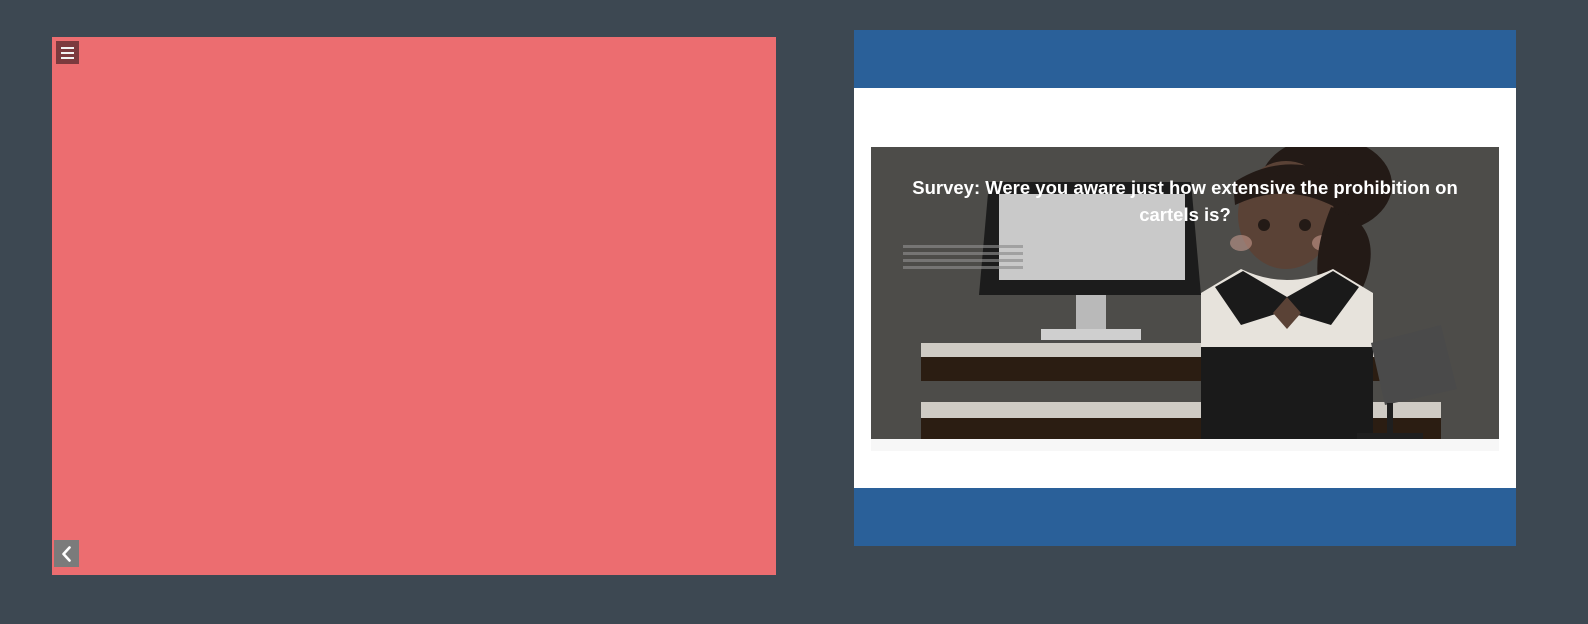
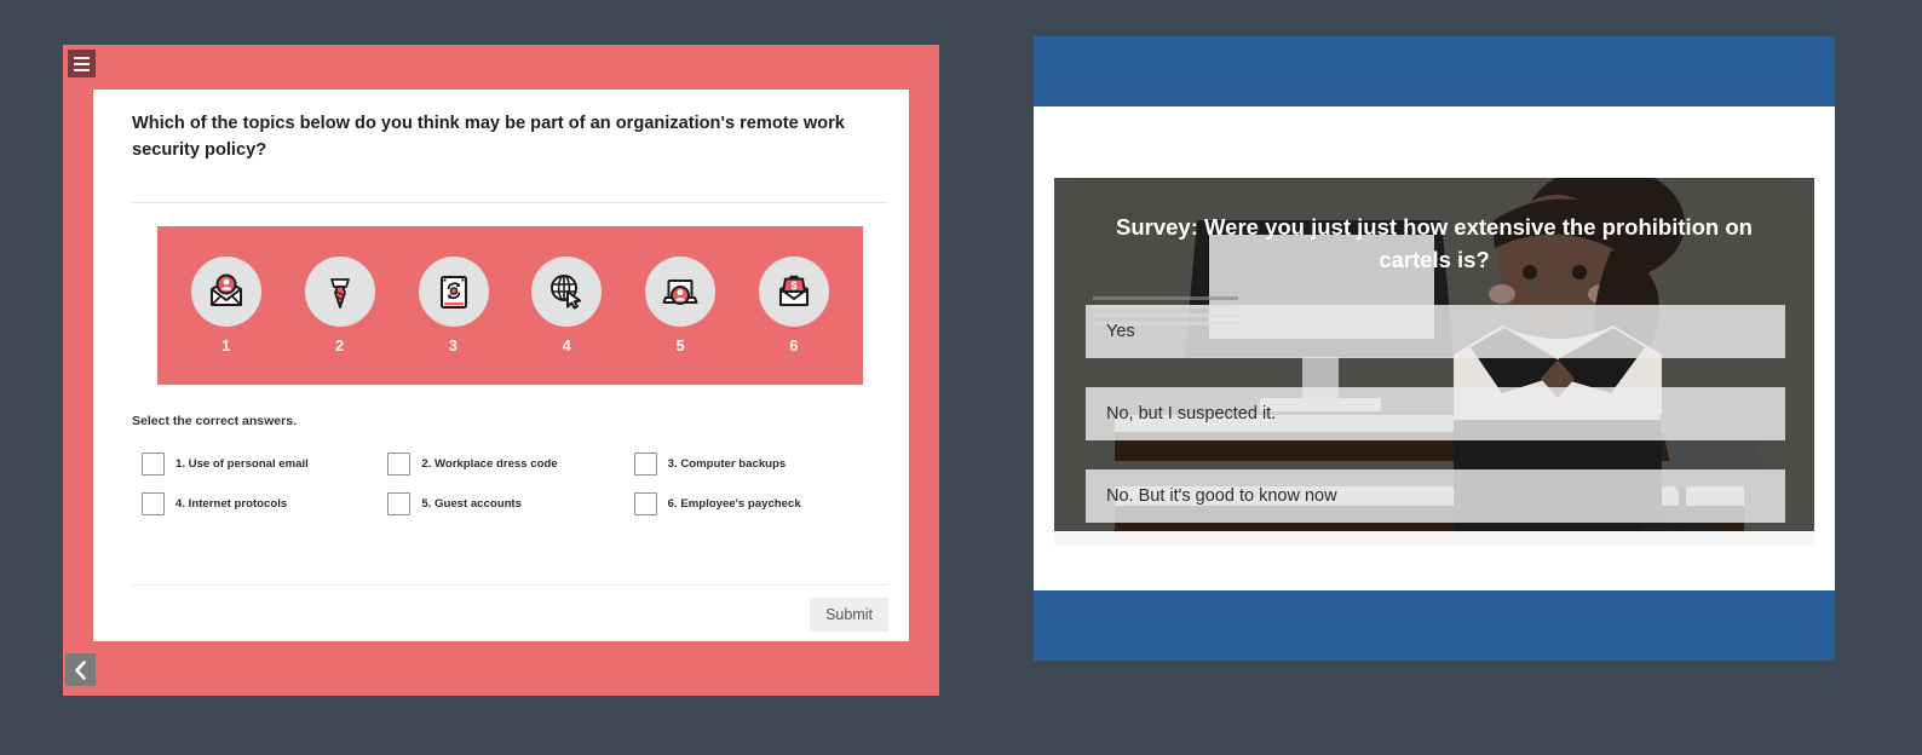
+ Which of the topics below do you think may be part of an organization's remote work security policy?
+ 1
+ 2
+ 3
+ 4
+ 5
+ $
+ 6
+ Select the correct answers.
+ 1. Use of personal email
+ 2. Workplace dress code
+ 3. Computer backups
+ 4. Internet protocols
+ 5. Guest accounts
+ 6. Employee's paycheck
+ Submit
- Survey: Were you aware just how extensive the prohibition on cartels is?
+ Survey: Were you just just how extensive the prohibition on cartels is?
+ Yes
+ No, but I suspected it.
+ No. But it's good to know now
